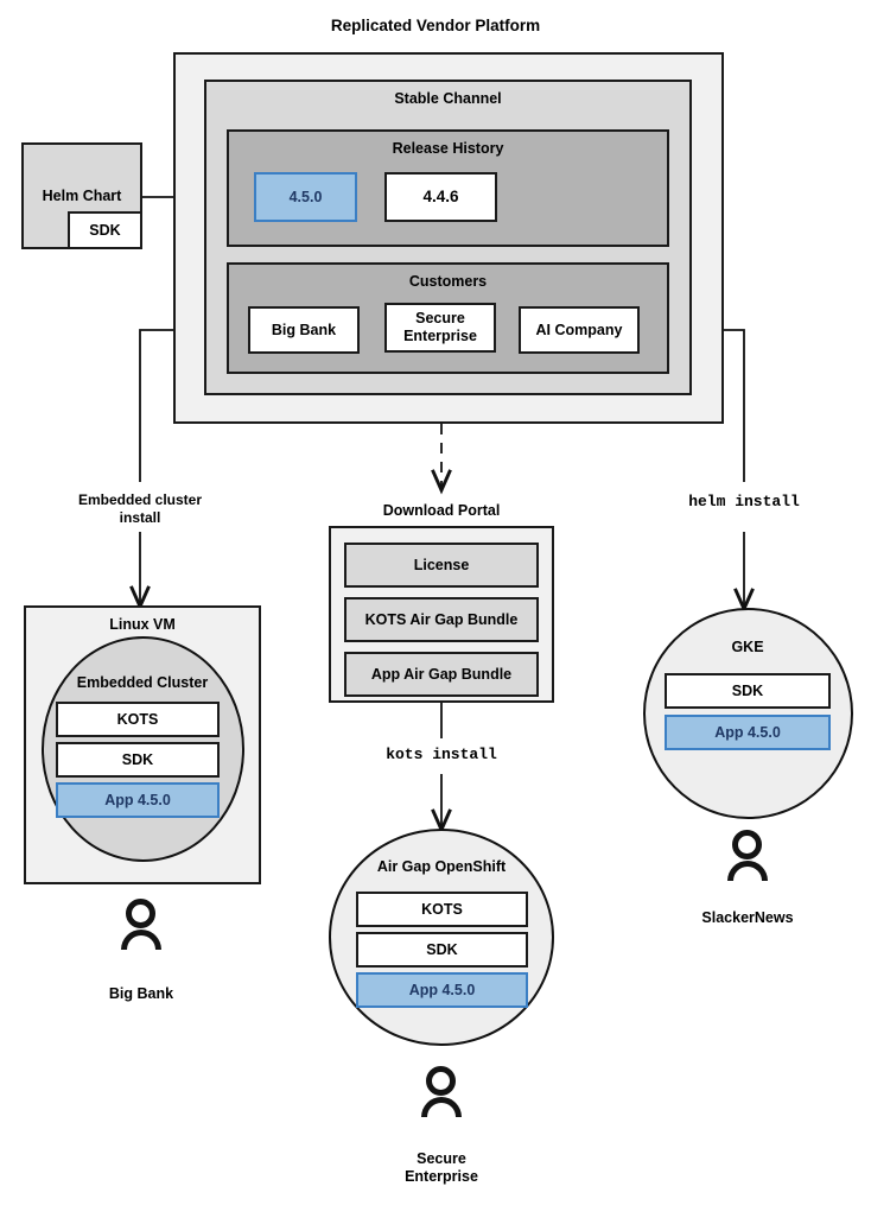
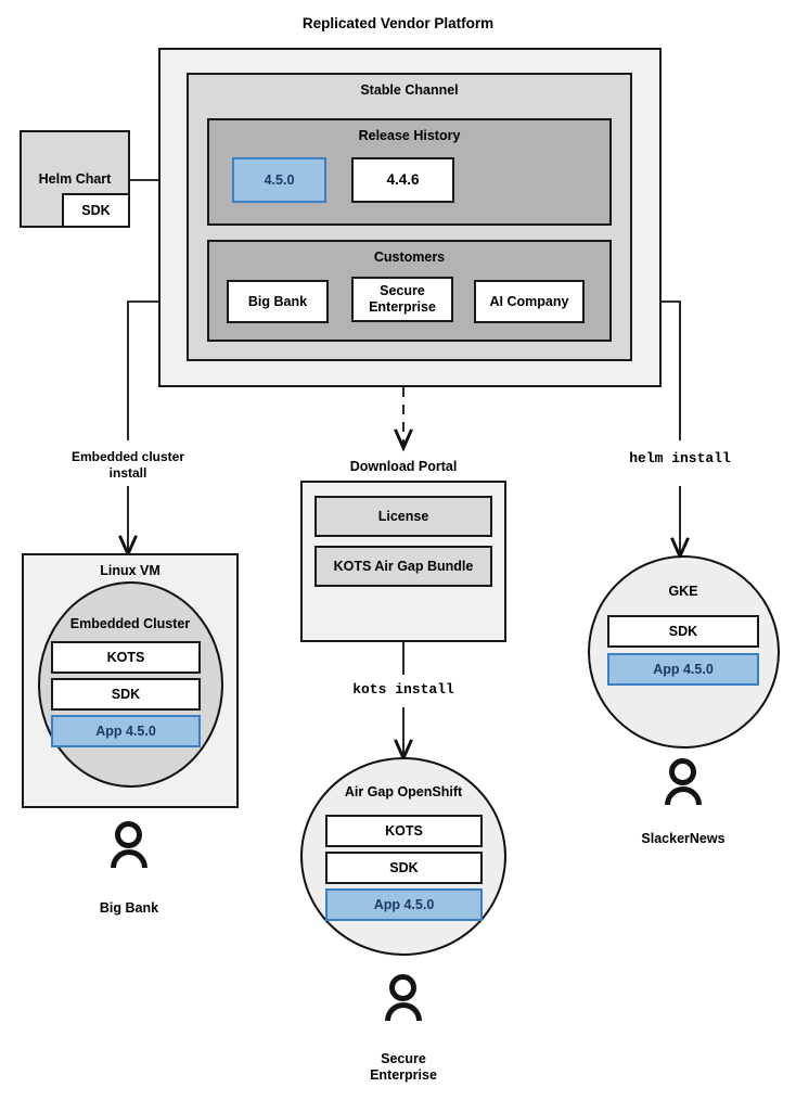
  Replicated Vendor Platform
  Stable Channel
  Release History
  4.5.0
  4.4.6
  Customers
  Big Bank
  Secure
  Enterprise
  AI Company
  Helm Chart
  SDK
  Embedded cluster
  install
  kots install
  helm install
  Download Portal
  License
  KOTS Air Gap Bundle
- App Air Gap Bundle
  Linux VM
  Embedded Cluster
  KOTS
  SDK
  App 4.5.0
  Big Bank
  Air Gap OpenShift
  KOTS
  SDK
  App 4.5.0
  Secure
  Enterprise
  GKE
  SDK
  App 4.5.0
  SlackerNews
